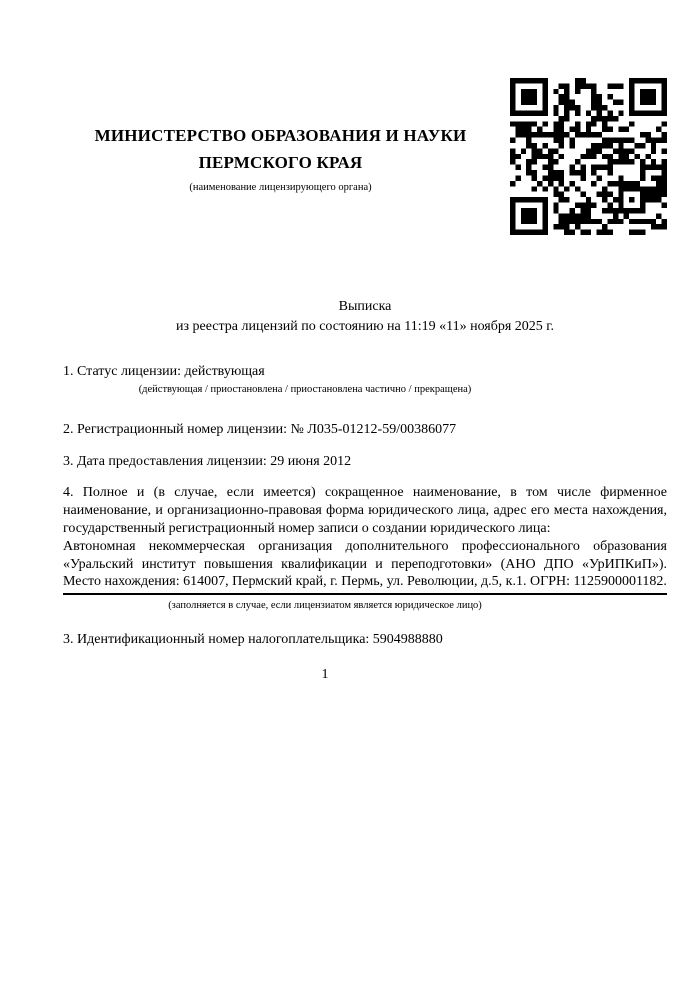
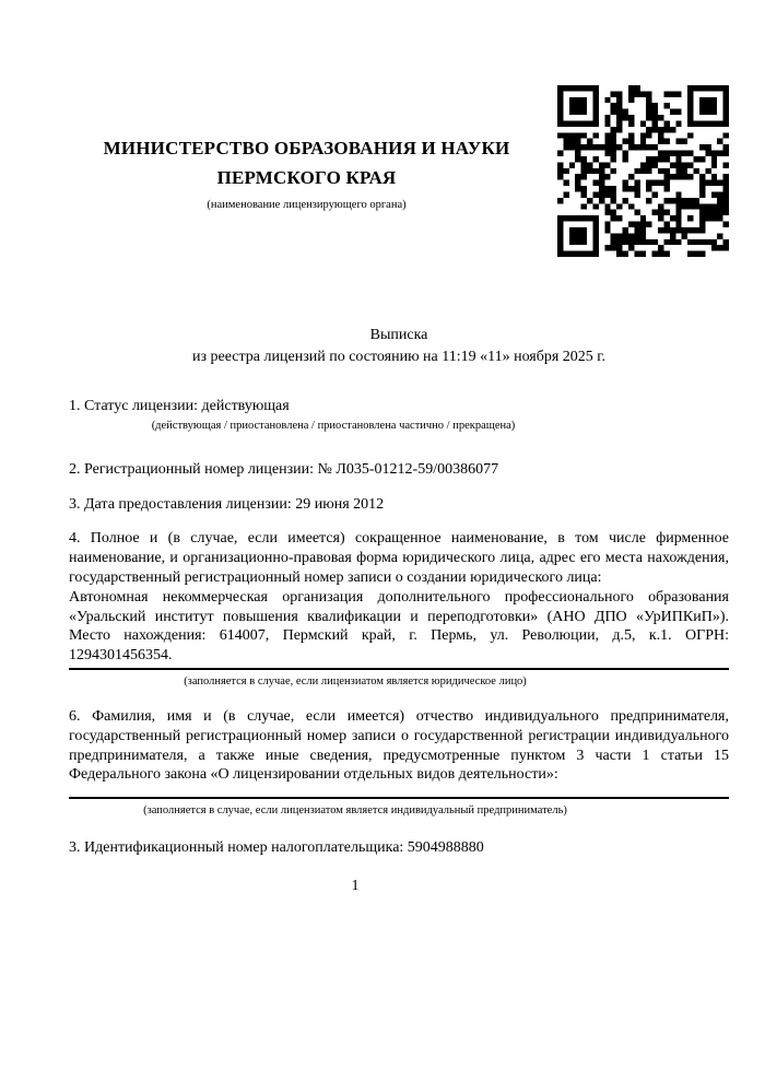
  МИНИСТЕРСТВО ОБРАЗОВАНИЯ И НАУКИ
  ПЕРМСКОГО КРАЯ
  (наименование лицензирующего органа)
  Выписка
  из реестра лицензий по состоянию на 11:19 «11» ноября 2025 г.
  1. Статус лицензии: действующая
  (действующая / приостановлена / приостановлена частично / прекращена)
  2. Регистрационный номер лицензии: № Л035-01212-59/00386077
  3. Дата предоставления лицензии: 29 июня 2012
  4. Полное и (в случае, если имеется) сокращенное наименование, в том числе фирменное наименование, и организационно-правовая форма юридического лица, адрес его места нахождения, государственный регистрационный номер записи о создании юридического лица:
- Автономная некоммерческая организация дополнительного профессионального образования «Уральский институт повышения квалификации и переподготовки» (АНО ДПО «УрИПКиП»). Место нахождения: 614007, Пермский край, г. Пермь, ул. Революции, д.5, к.1. ОГРН: 1125900001182.
+ Автономная некоммерческая организация дополнительного профессионального образования «Уральский институт повышения квалификации и переподготовки» (АНО ДПО «УрИПКиП»). Место нахождения: 614007, Пермский край, г. Пермь, ул. Революции, д.5, к.1. ОГРН: 1294301456354.
  (заполняется в случае, если лицензиатом является юридическое лицо)
+ 6. Фамилия, имя и (в случае, если имеется) отчество индивидуального предпринимателя, государственный регистрационный номер записи о государственной регистрации индивидуального предпринимателя, а также иные сведения, предусмотренные пунктом 3 части 1 статьи 15 Федерального закона «О лицензировании отдельных видов деятельности»:
+ (заполняется в случае, если лицензиатом является индивидуальный предприниматель)
  3. Идентификационный номер налогоплательщика: 5904988880
  1
